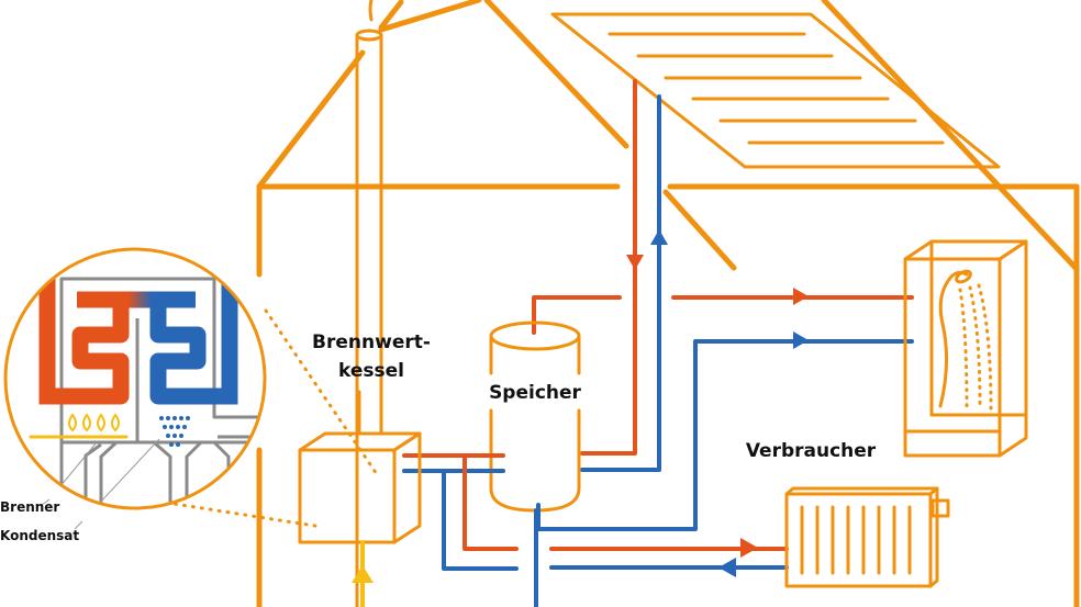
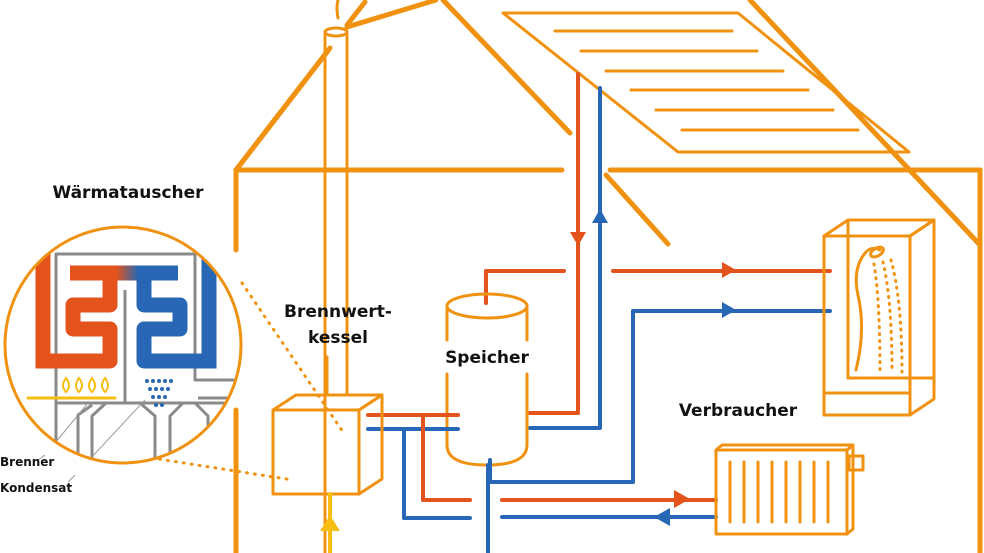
  Speicher
  Brennwert-
  kessel
  Verbraucher
+ Wärmatauscher
  Brenner
  Kondensat
